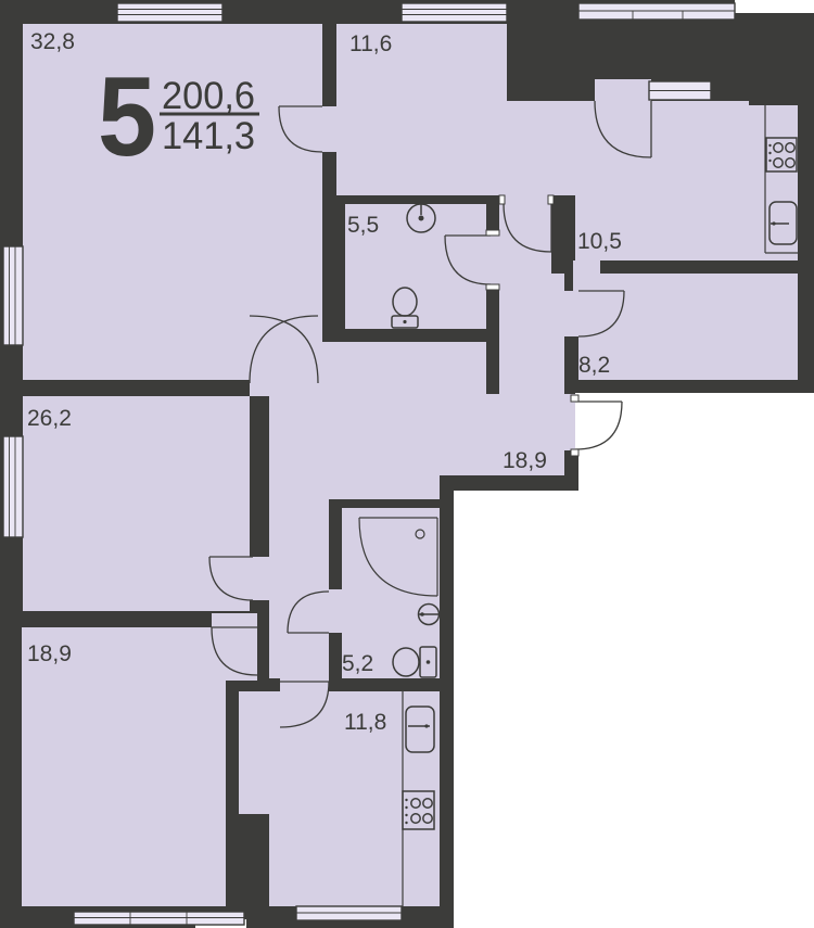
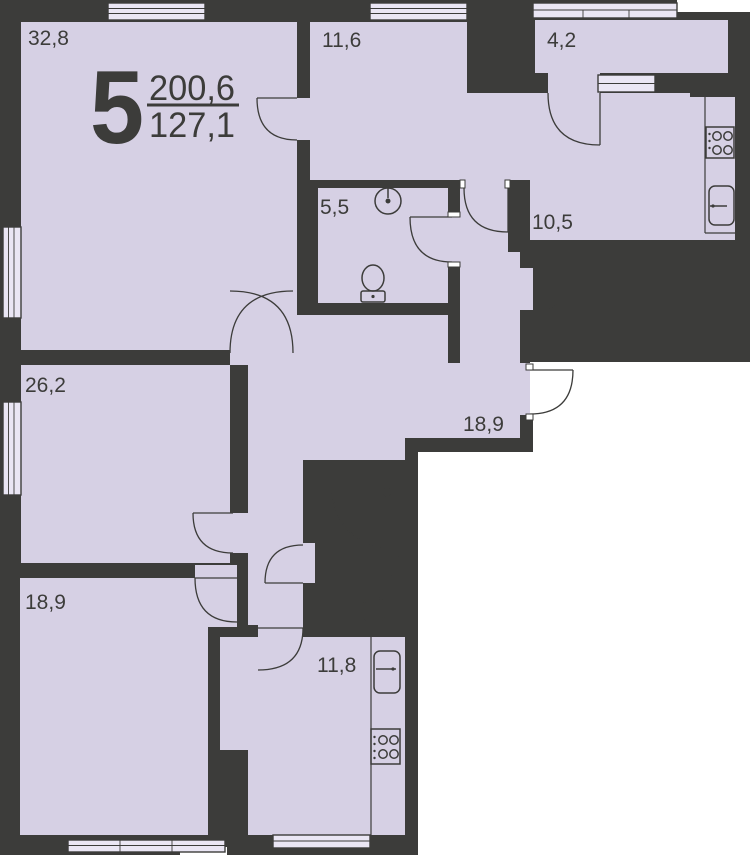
  32,8
  11,6
+ 4,2
  10,5
  5,5
- 8,2
  26,2
  18,9
- 5,2
  18,9
  11,8
  5
  200,6
- 141,3
+ 127,1
